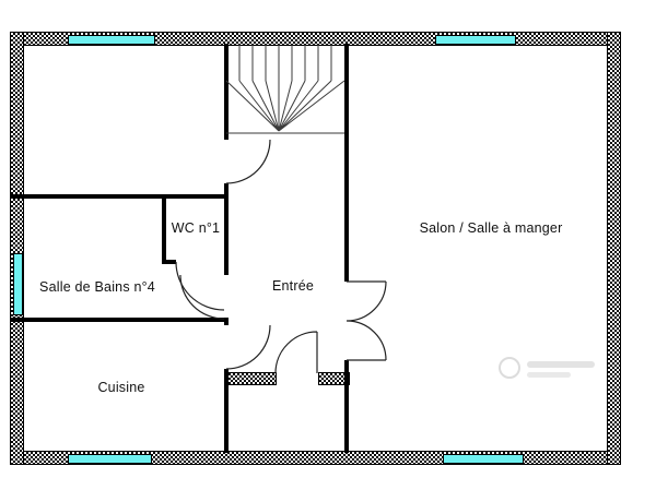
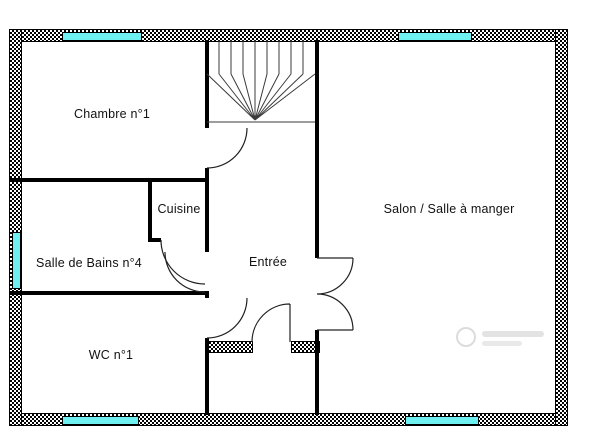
+ Chambre n°1
- WC n°1
+ Cuisine
  Salle de Bains n°4
  Entrée
- Cuisine
+ WC n°1
  Salon / Salle à manger
